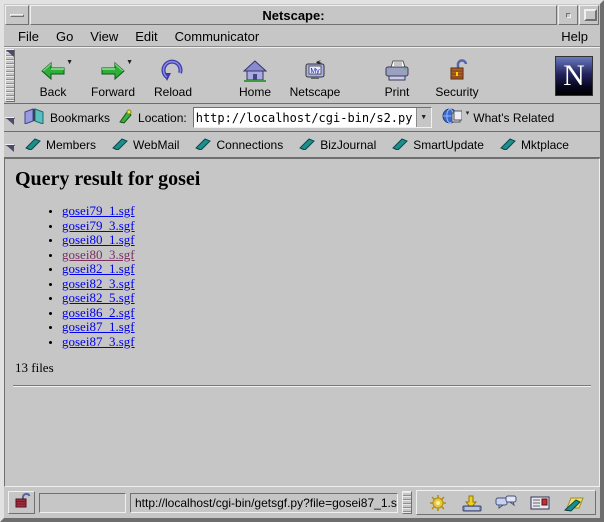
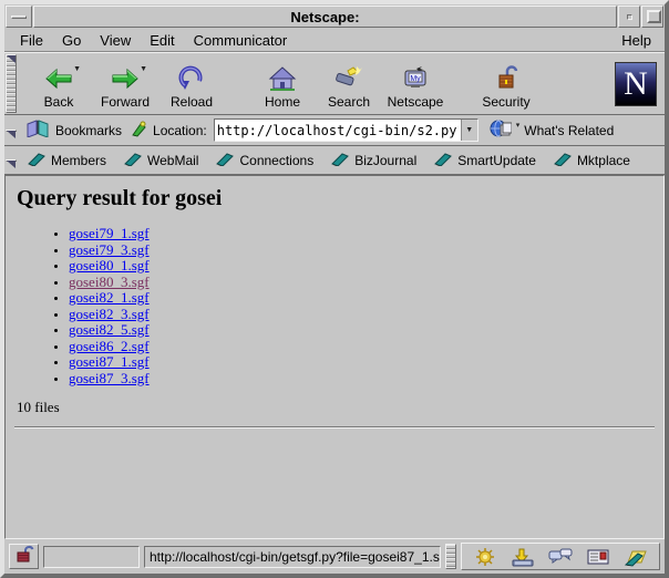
  Netscape:
  File
  Go
  View
  Edit
  Communicator
  Help
  Back
  Forward
  Reload
  Home
+ Search
  Netscape
- Print
  Security
  N
  Bookmarks
  Location:
  http://localhost/cgi-bin/s2.py
  What's Related
  Members
  WebMail
  Connections
  BizJournal
  SmartUpdate
  Mktplace
  Query result for gosei
  gosei79_1.sgf
  gosei79_3.sgf
  gosei80_1.sgf
  gosei80_3.sgf
  gosei82_1.sgf
  gosei82_3.sgf
  gosei82_5.sgf
  gosei86_2.sgf
  gosei87_1.sgf
  gosei87_3.sgf
- 13 files
+ 10 files
  http://localhost/cgi-bin/getsgf.py?file=gosei87_1.s
